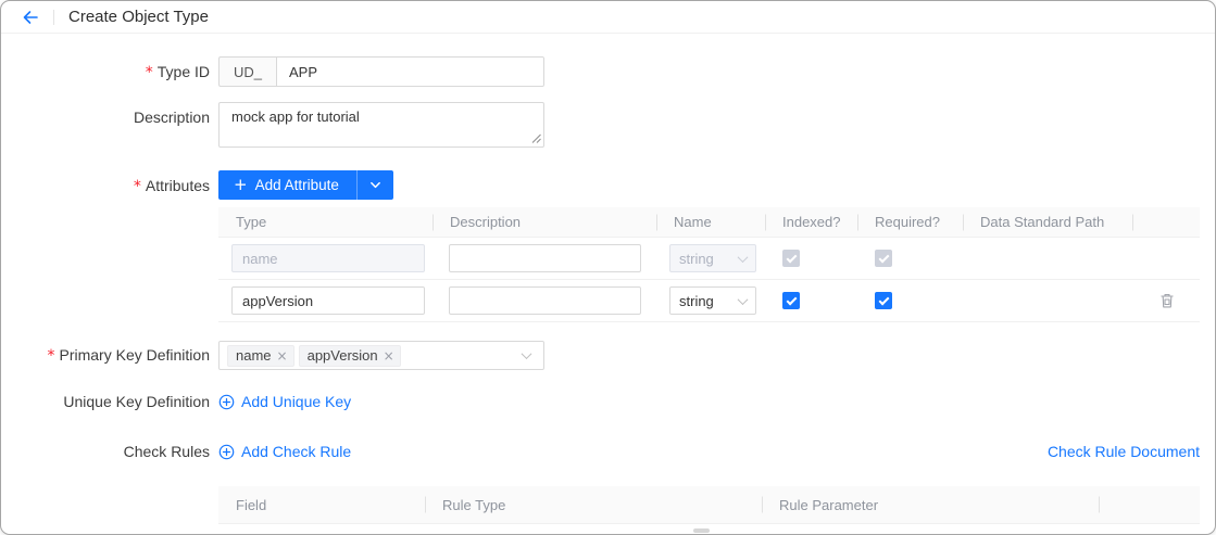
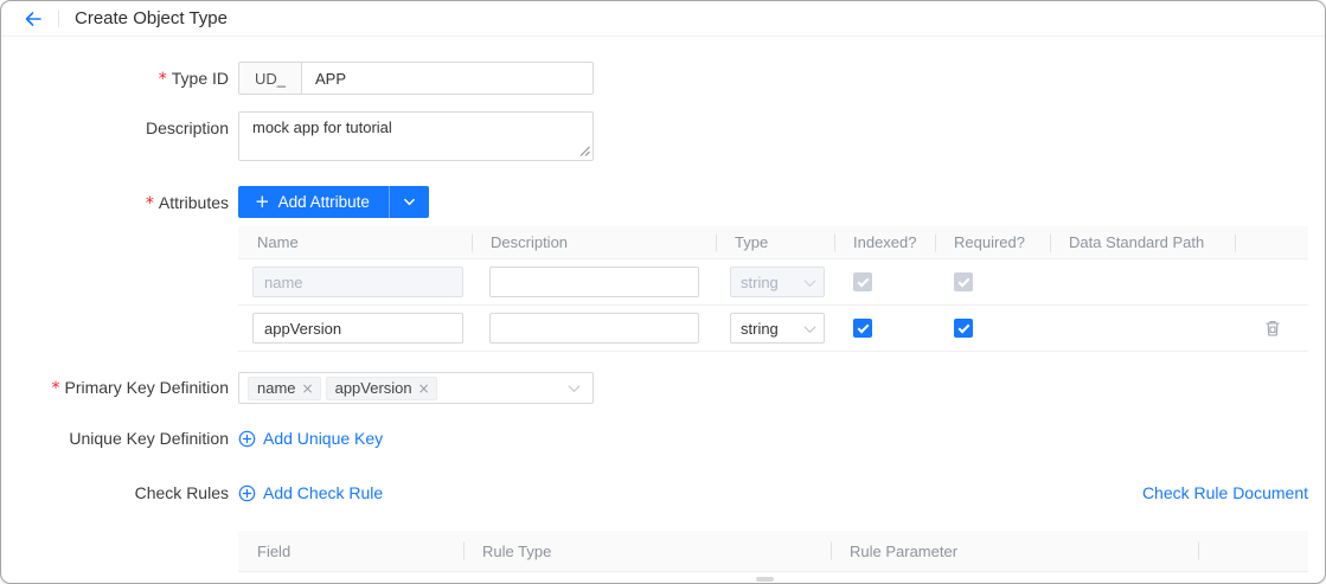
  Create Object Type
  * Type ID
  UD_
  APP
  Description
  mock app for tutorial
  * Attributes
  +
  Add Attribute
- Type
+ Name
  Description
- Name
+ Type
  Indexed?
  Required?
  Data Standard Path
  name
  string
  appVersion
  string
  * Primary Key Definition
  name
  ×
  appVersion
  ×
  Unique Key Definition
  Add Unique Key
  Check Rules
  Add Check Rule
  Check Rule Document
  Field
  Rule Type
  Rule Parameter
